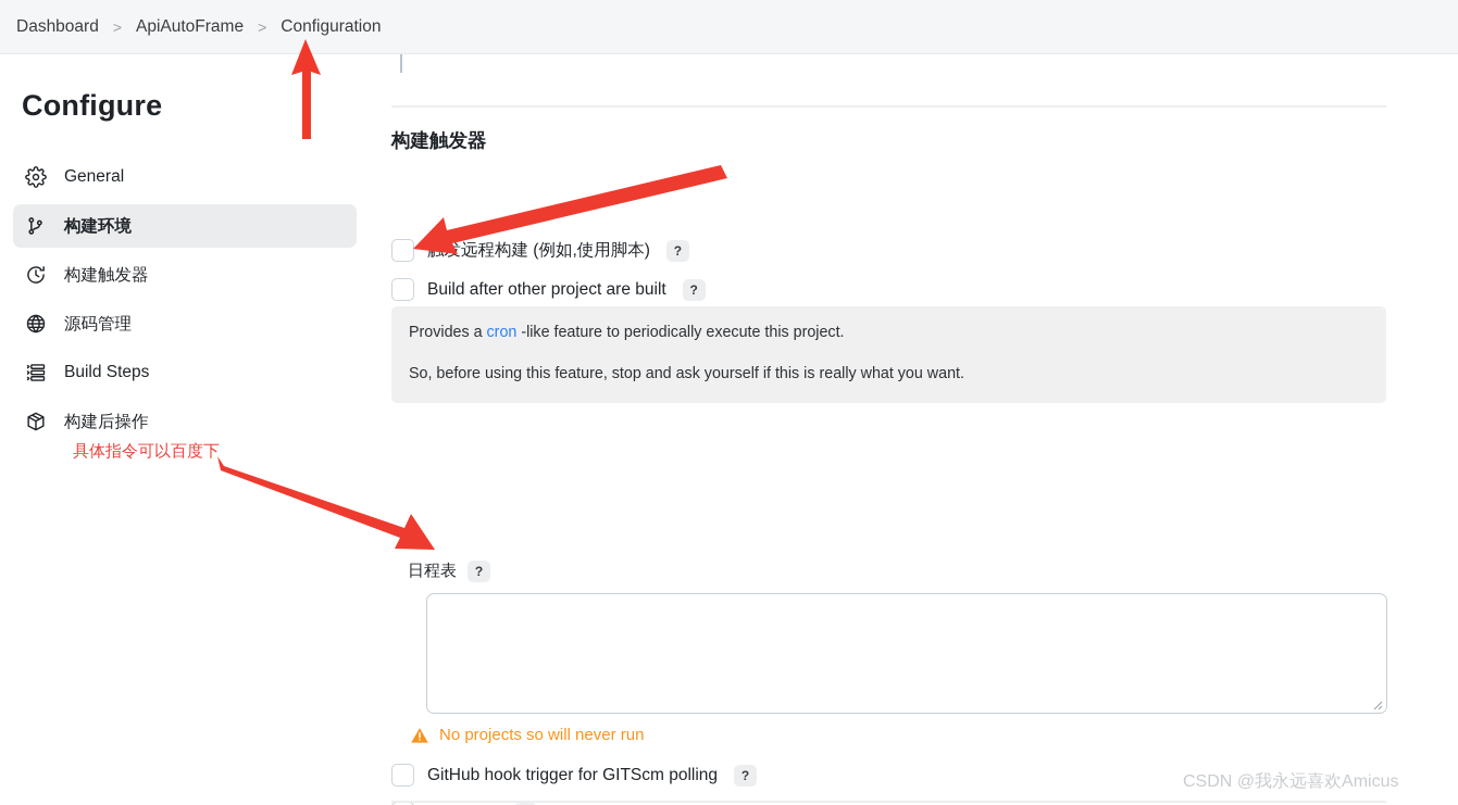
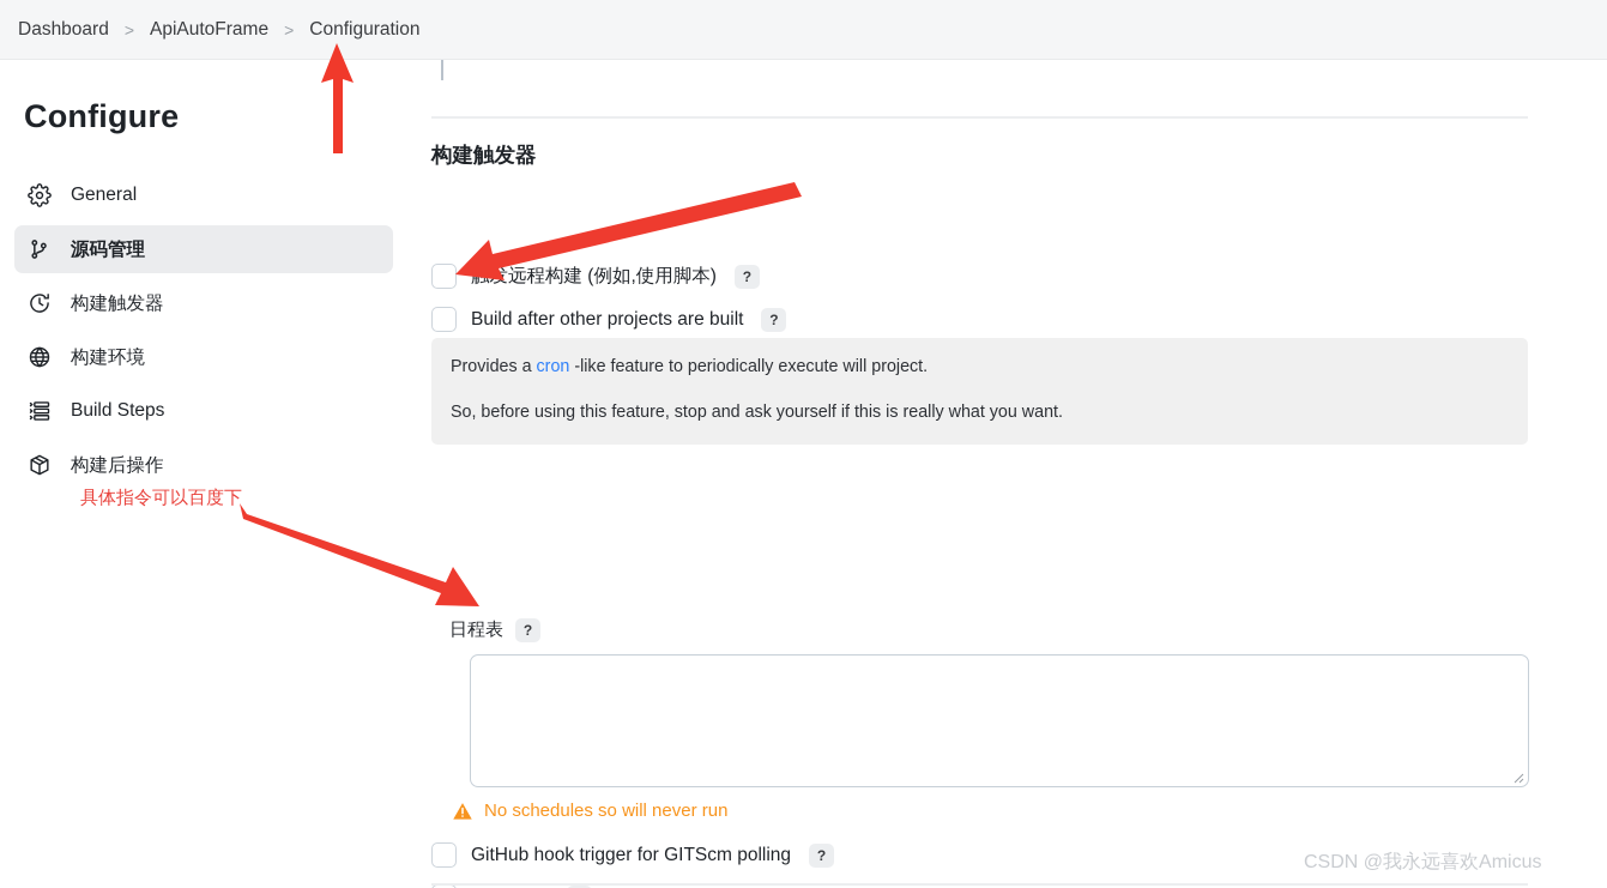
  Dashboard
  >
  ApiAutoFrame
  >
  Configuration
  Configure
  General
- 构建环境
+ 源码管理
  构建触发器
- 源码管理
+ 构建环境
  Build Steps
  构建后操作
  具体指令可以百度下
  构建触发器
  远程构建 (例如,使用脚本)
  ?
- Build after other project are built
+ Build after other projects are built
  ?
- Provides a cron -like feature to periodically execute this project.
+ Provides a cron -like feature to periodically execute will project.
  So, before using this feature, stop and ask yourself if this is really what you want.
  日程表
  ?
- No projects so will never run
+ No schedules so will never run
  GitHub hook trigger for GITScm polling
  ?
  CSDN @我永远喜欢Amicus
